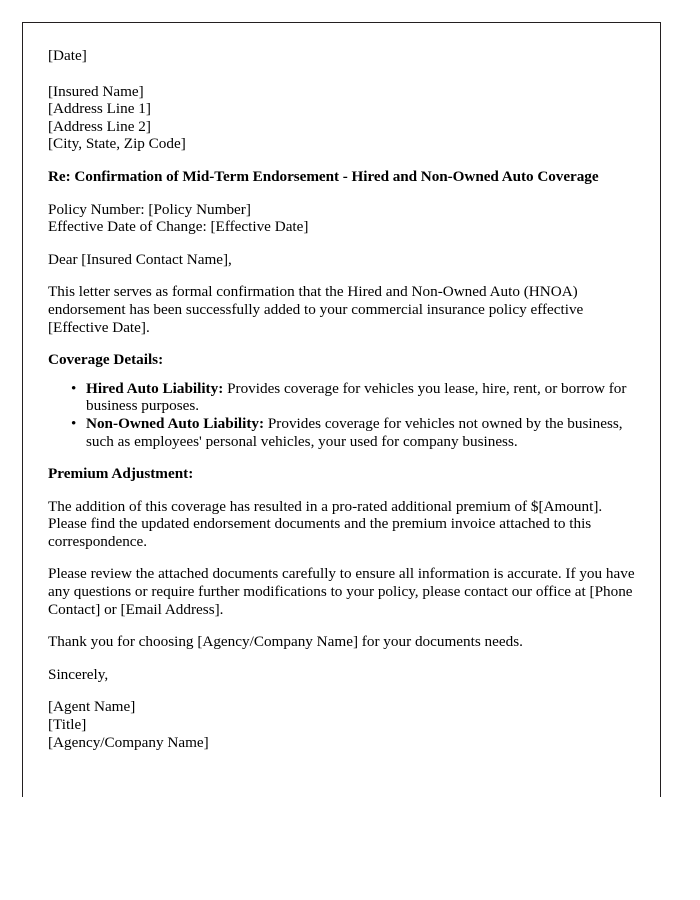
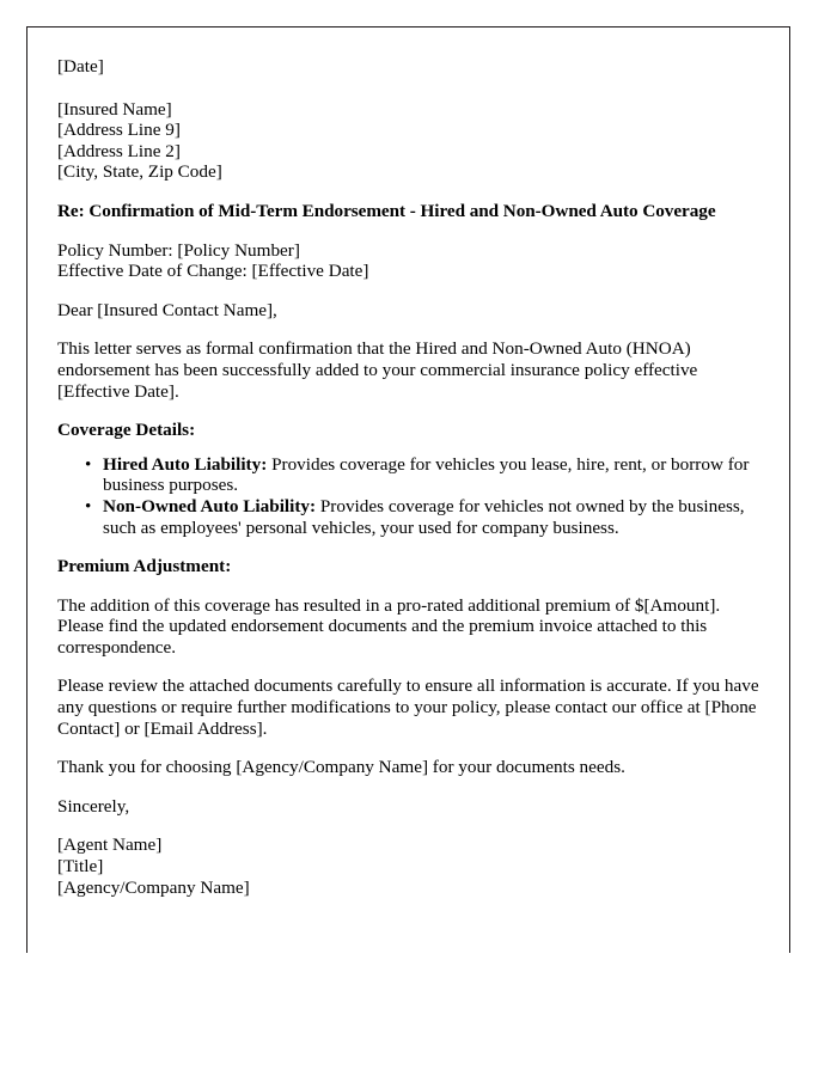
  [Date]
  [Insured Name]
- [Address Line 1]
+ [Address Line 9]
  [Address Line 2]
  [City, State, Zip Code]
  Re: Confirmation of Mid-Term Endorsement - Hired and Non-Owned Auto Coverage
  Policy Number: [Policy Number]
  Effective Date of Change: [Effective Date]
  Dear [Insured Contact Name],
  This letter serves as formal confirmation that the Hired and Non-Owned Auto (HNOA) endorsement has been successfully added to your commercial insurance policy effective [Effective Date].
  Coverage Details:
  Hired Auto Liability: Provides coverage for vehicles you lease, hire, rent, or borrow for business purposes.
  Non-Owned Auto Liability: Provides coverage for vehicles not owned by the business, such as employees' personal vehicles, your used for company business.
  Premium Adjustment:
  The addition of this coverage has resulted in a pro-rated additional premium of $[Amount]. Please find the updated endorsement documents and the premium invoice attached to this correspondence.
  Please review the attached documents carefully to ensure all information is accurate. If you have any questions or require further modifications to your policy, please contact our office at [Phone Contact] or [Email Address].
  Thank you for choosing [Agency/Company Name] for your documents needs.
  Sincerely,
  [Agent Name]
  [Title]
  [Agency/Company Name]
